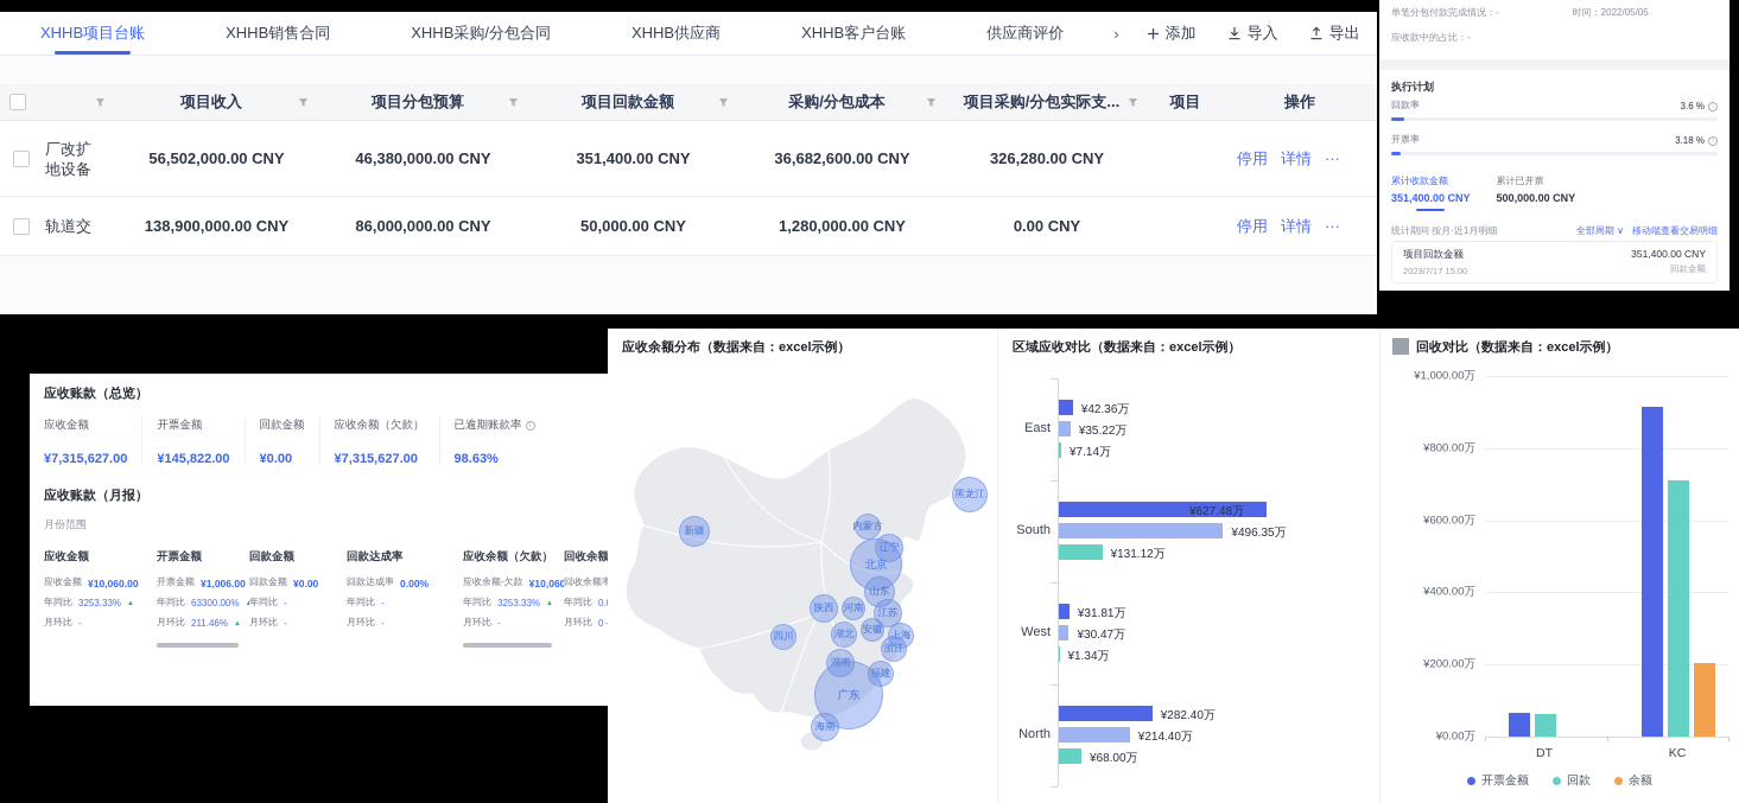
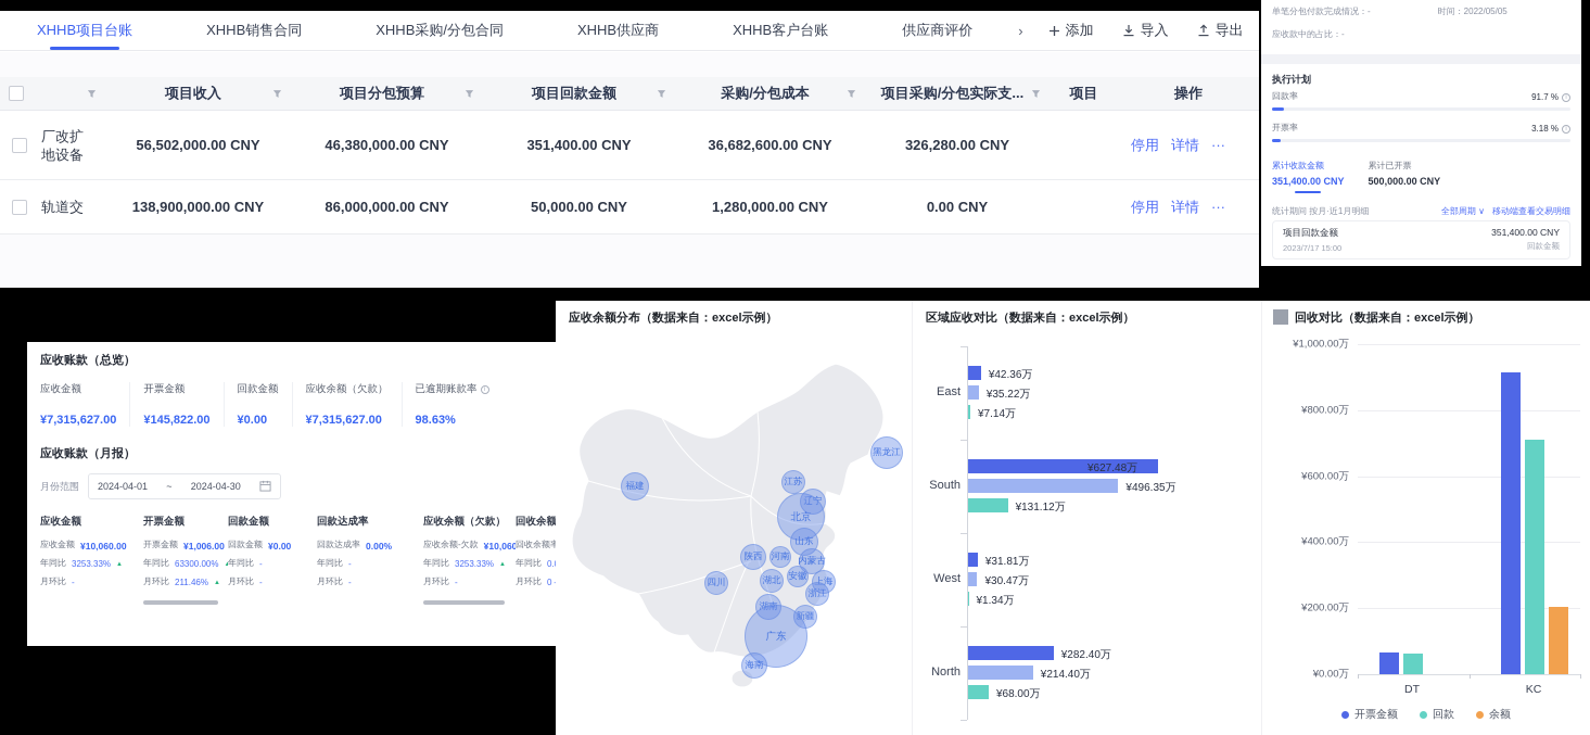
  XHHB项目台账
  XHHB销售合同
  XHHB采购/分包合同
  XHHB供应商
  XHHB客户台账
  供应商评价
  ›
  添加
  导入
  导出
  项目收入
  项目分包预算
  项目回款金额
  采购/分包成本
  项目采购/分包实际支...
  项目
  操作
  厂改扩
  地设备
  56,502,000.00 CNY
  46,380,000.00 CNY
  351,400.00 CNY
  36,682,600.00 CNY
  326,280.00 CNY
  停用
  详情
  ···
  轨道交
  138,900,000.00 CNY
  86,000,000.00 CNY
  50,000.00 CNY
  1,280,000.00 CNY
  0.00 CNY
  停用
  详情
  ···
  单笔分包付款完成情况：-
  时间：2022/05/05
  应收款中的占比：-
  执行计划
  回款率
- 3.6 %
+ 91.7 %
  开票率
  3.18 %
  累计收款金额
  351,400.00 CNY
  累计已开票
  500,000.00 CNY
  统计期间 按月·近1月明细
  全部周期 ∨
  移动端查看交易明细
  项目回款金额
  2023/7/17 15:00
  351,400.00 CNY
  回款金额
  应收账款（总览）
  应收金额
  ¥7,315,627.00
  开票金额
  ¥145,822.00
  回款金额
  ¥0.00
  应收余额（欠款）
  ¥7,315,627.00
  已逾期账款率
  98.63%
  应收账款（月报）
  月份范围
+ 2024-04-01
+ ~
+ 2024-04-30
  应收金额
  开票金额
  回款金额
  回款达成率
  应收余额（欠款）
  回收余额
  应收金额
  ¥10,060.00
  年同比
  3253.33%
  月环比
  -
  开票金额
  ¥1,006.00
  年同比
  63300.00%
  月环比
  211.46%
  回款金额
  ¥0.00
  年同比
  -
  月环比
  -
  回款达成率
  0.00%
  年同比
  -
  月环比
  -
  应收余额-欠款
  ¥10,060
  年同比
  3253.33%
  月环比
  -
  回收余额率
  年同比
  月环比
  应收余额分布（数据来自：excel示例）
- 新疆
+ 福建
  黑龙江
- 内蒙古
+ 江苏
  辽宁
  北京
  山东
  陕西
  河南
- 江苏
+ 内蒙古
  安徽
  湖北
  上海
  浙江
  四川
  湖南
- 福建
+ 新疆
  广东
  海南
  区域应收对比（数据来自：excel示例）
  East
  ¥42.36万
  ¥35.22万
  ¥7.14万
  South
  ¥627.48万
  ¥496.35万
  ¥131.12万
  West
  ¥31.81万
  ¥30.47万
  ¥1.34万
  North
  ¥282.40万
  ¥214.40万
  ¥68.00万
  回收对比（数据来自：excel示例）
  ¥1,000.00万
  ¥800.00万
  ¥600.00万
  ¥400.00万
  ¥200.00万
  ¥0.00万
  DT
  KC
  开票金额
  回款
  余额
